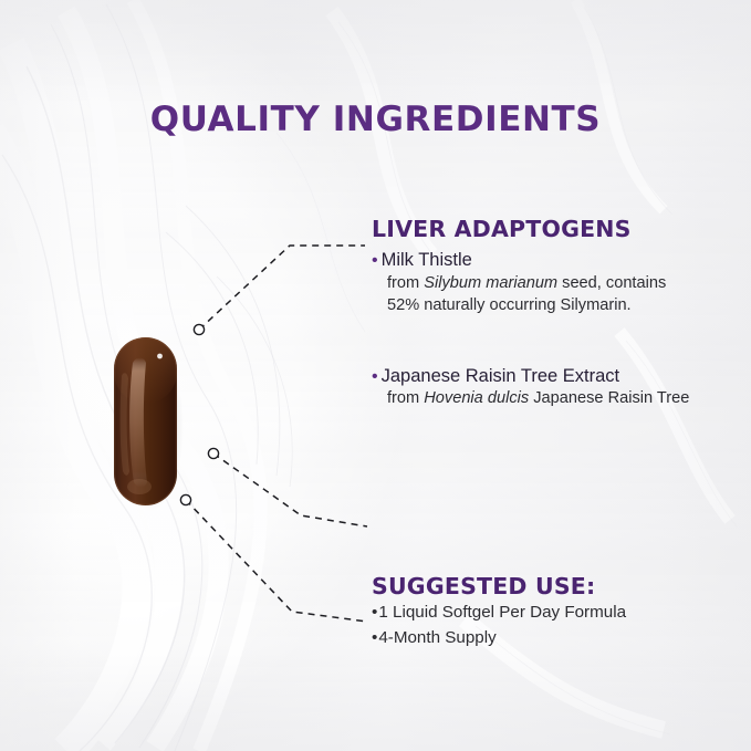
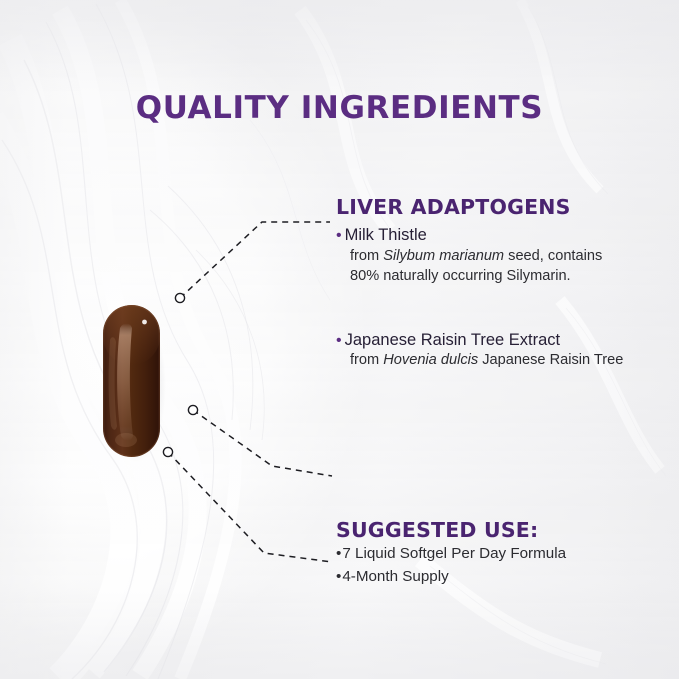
  QUALITY INGREDIENTS
  LIVER ADAPTOGENS
  • Milk Thistle
  from Silybum marianum seed, contains
- 52% naturally occurring Silymarin.
+ 80% naturally occurring Silymarin.
  • Japanese Raisin Tree Extract
  from Hovenia dulcis Japanese Raisin Tree
  SUGGESTED USE:
- •1 Liquid Softgel Per Day Formula
+ •7 Liquid Softgel Per Day Formula
  •4-Month Supply
